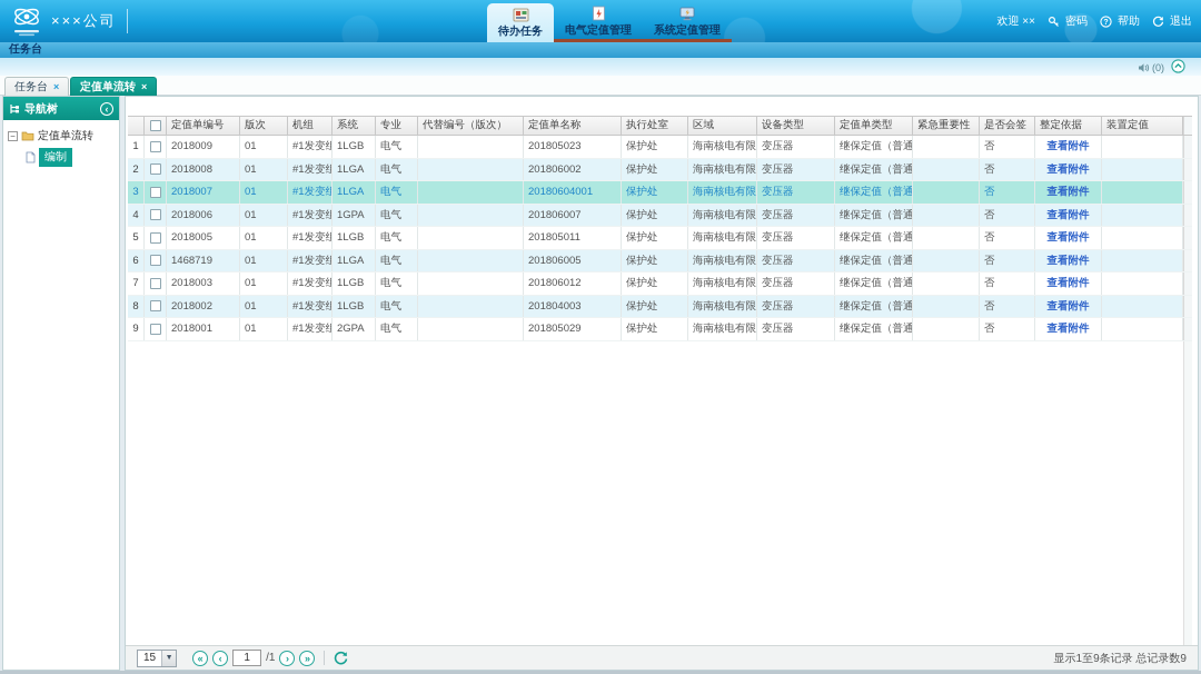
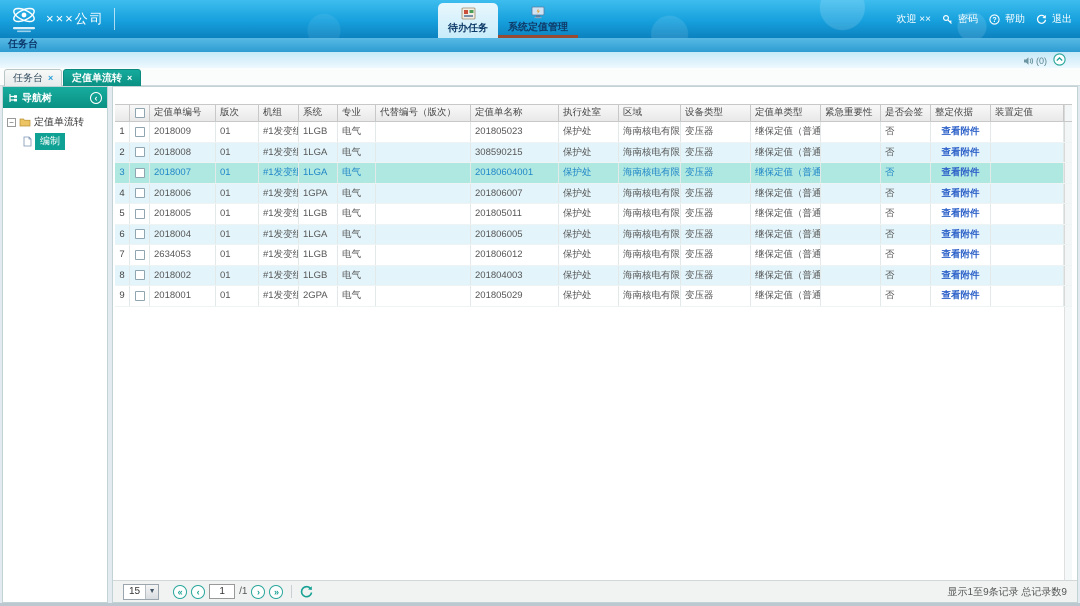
  ×××公司
  待办任务
- 电气定值管理
  系统定值管理
  欢迎 ××
  密码
  帮助
  退出
  任务台
  (0)
  任务台
  ×
  定值单流转
  ×
  导航树
  ‹
  −
  定值单流转
  编制
  定值单编号
  版次
  机组
  系统
  专业
  代替编号（版次）
  定值单名称
  执行处室
  区域
  设备类型
  定值单类型
  紧急重要性
  是否会签
  整定依据
  装置定值
  1
  2018009
  01
  #1发变组
  1LGB
  电气
  201805023
  保护处
  海南核电有限
  变压器
  继保定值（普通
  否
  查看附件
  2
  2018008
  01
  #1发变组
  1LGA
  电气
- 201806002
+ 308590215
  保护处
  海南核电有限
  变压器
  继保定值（普通
  否
  查看附件
  3
  2018007
  01
  #1发变组
  1LGA
  电气
  20180604001
  保护处
  海南核电有限
  变压器
  继保定值（普通
  否
  查看附件
  4
  2018006
  01
  #1发变组
  1GPA
  电气
  201806007
  保护处
  海南核电有限
  变压器
  继保定值（普通
  否
  查看附件
  5
  2018005
  01
  #1发变组
  1LGB
  电气
  201805011
  保护处
  海南核电有限
  变压器
  继保定值（普通
  否
  查看附件
  6
- 1468719
+ 2018004
  01
  #1发变组
  1LGA
  电气
  201806005
  保护处
  海南核电有限
  变压器
  继保定值（普通
  否
  查看附件
  7
- 2018003
+ 2634053
  01
  #1发变组
  1LGB
  电气
  201806012
  保护处
  海南核电有限
  变压器
  继保定值（普通
  否
  查看附件
  8
  2018002
  01
  #1发变组
  1LGB
  电气
  201804003
  保护处
  海南核电有限
  变压器
  继保定值（普通
  否
  查看附件
  9
  2018001
  01
  #1发变组
  2GPA
  电气
  201805029
  保护处
  海南核电有限
  变压器
  继保定值（普通
  否
  查看附件
  15
  «
  ‹
  1
  /1
  ›
  »
  显示1至9条记录 总记录数9
